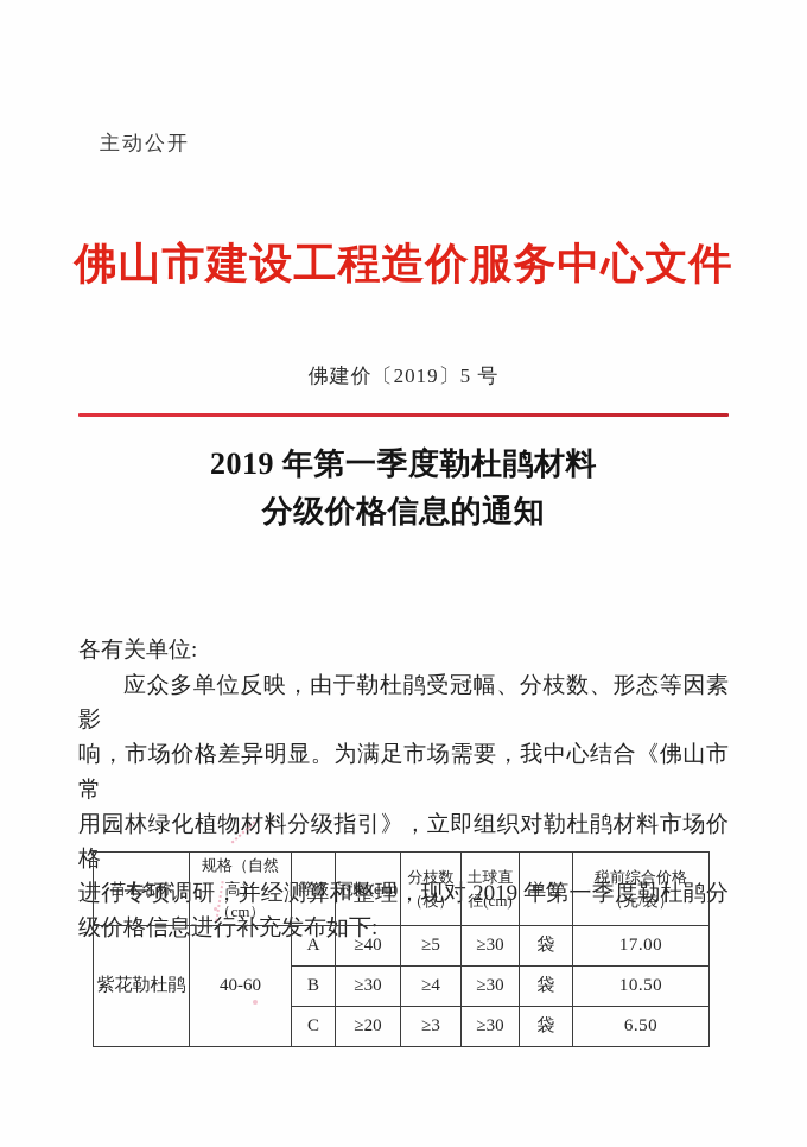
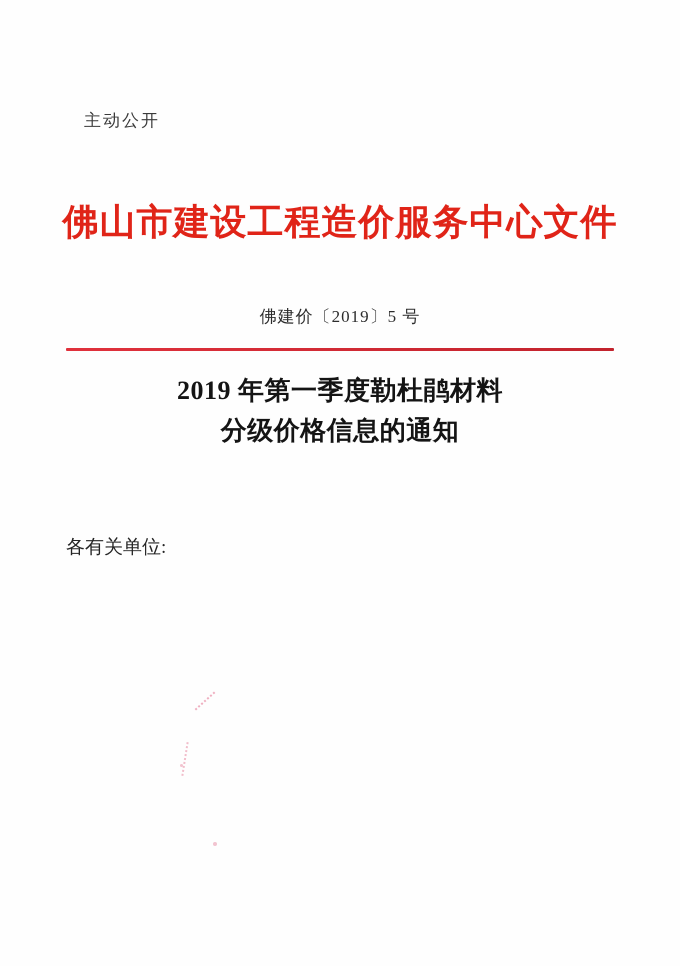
  主动公开
  佛山市建设工程造价服务中心文件
  佛建价〔2019〕5 号
  2019 年第一季度勒杜鹃材料
  分级价格信息的通知
  各有关单位:
- 应众多单位反映，由于勒杜鹃受冠幅、分枝数、形态等因素影
- 响，市场价格差异明显。为满足市场需要，我中心结合《佛山市常
- 用园林绿化植物材料分级指引》，立即组织对勒杜鹃材料市场价格
- 进行专项调研，并经测算和整理，现对 2019 年第一季度勒杜鹃分
- 级价格信息进行补充发布如下:
- 苗木名称	规格（自然高） （cm）	等级	冠幅(cm)	分枝数 （枝）	土球直 径(cm)	单位	税前综合价格 （元/袋）
- 紫花勒杜鹃	40-60	A	≥40	≥5	≥30	袋	17.00
- B	≥30	≥4	≥30	袋	10.50
- C	≥20	≥3	≥30	袋	6.50
